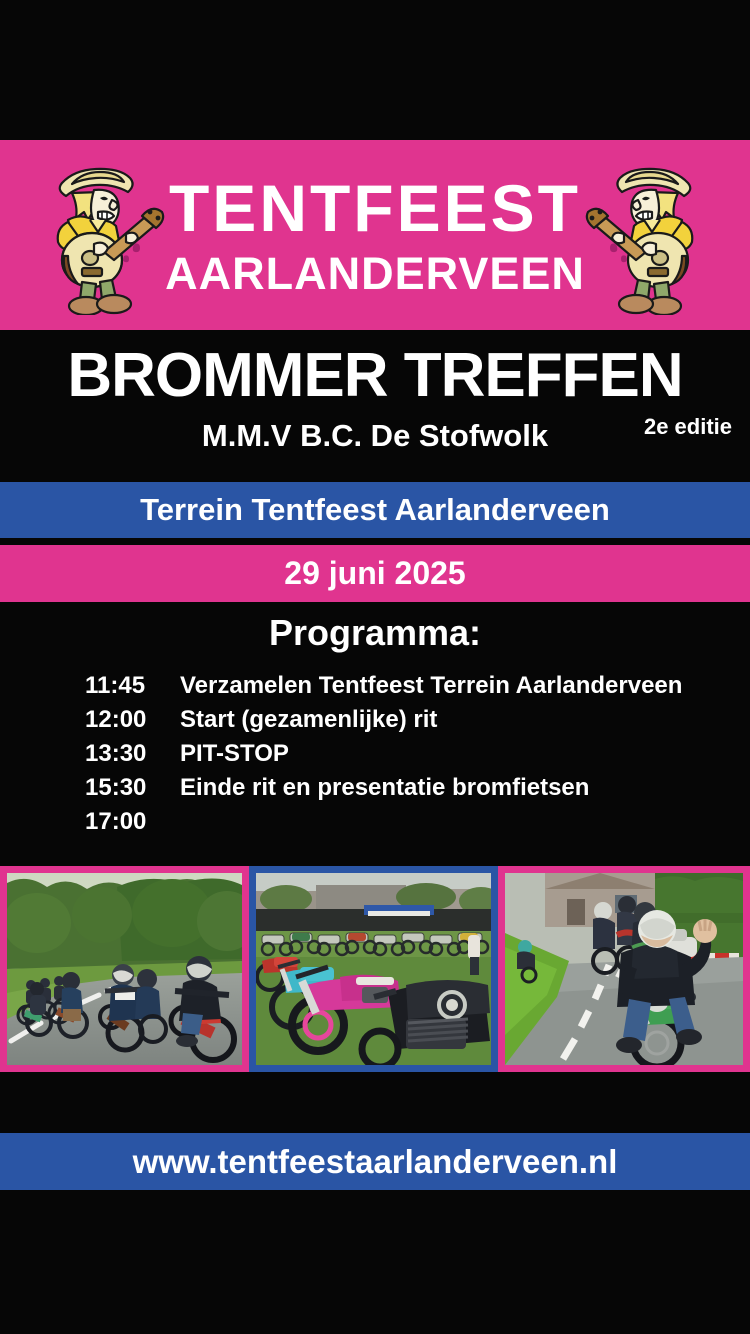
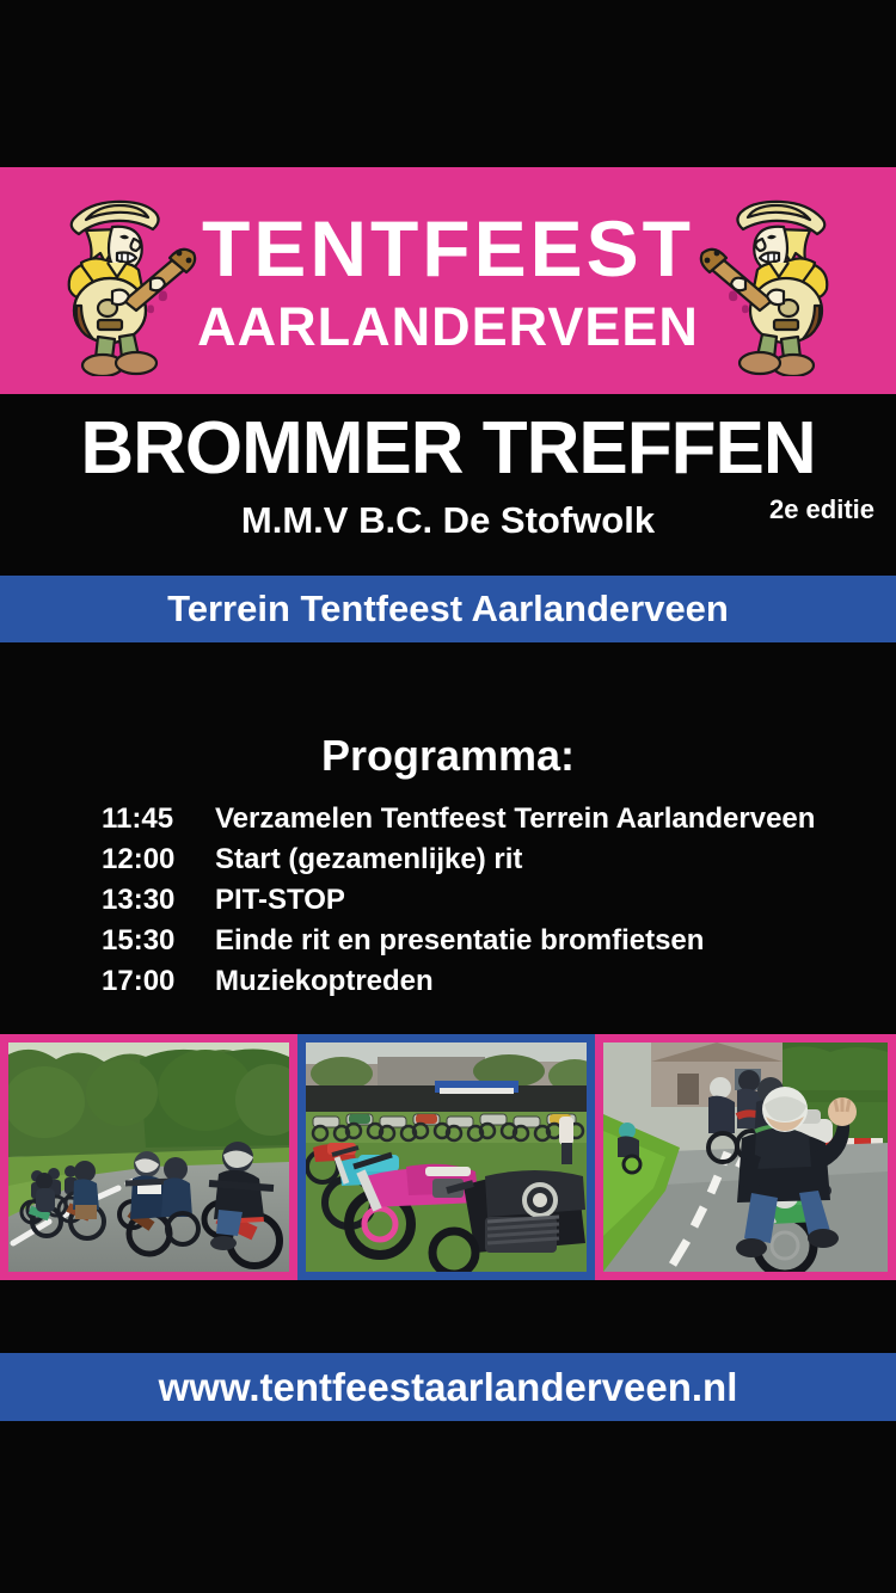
  TENTFEEST
  AARLANDERVEEN
  BROMMER TREFFEN
  M.M.V B.C. De Stofwolk
  2e editie
  Terrein Tentfeest Aarlanderveen
- 29 juni 2025
  Programma:
  11:45
  Verzamelen Tentfeest Terrein Aarlanderveen
  12:00
  Start (gezamenlijke) rit
  13:30
  PIT-STOP
  15:30
  Einde rit en presentatie bromfietsen
  17:00
+ Muziekoptreden
  www.tentfeestaarlanderveen.nl
